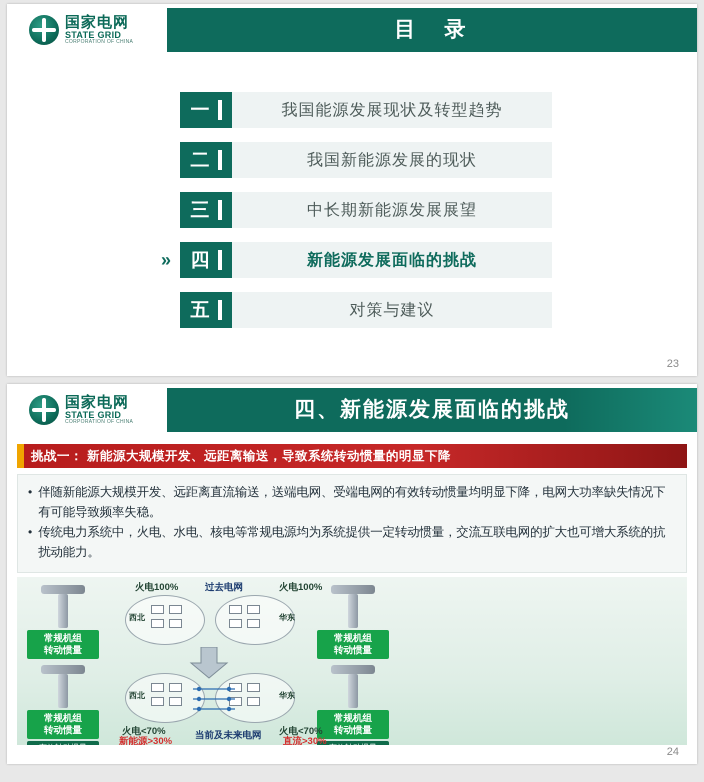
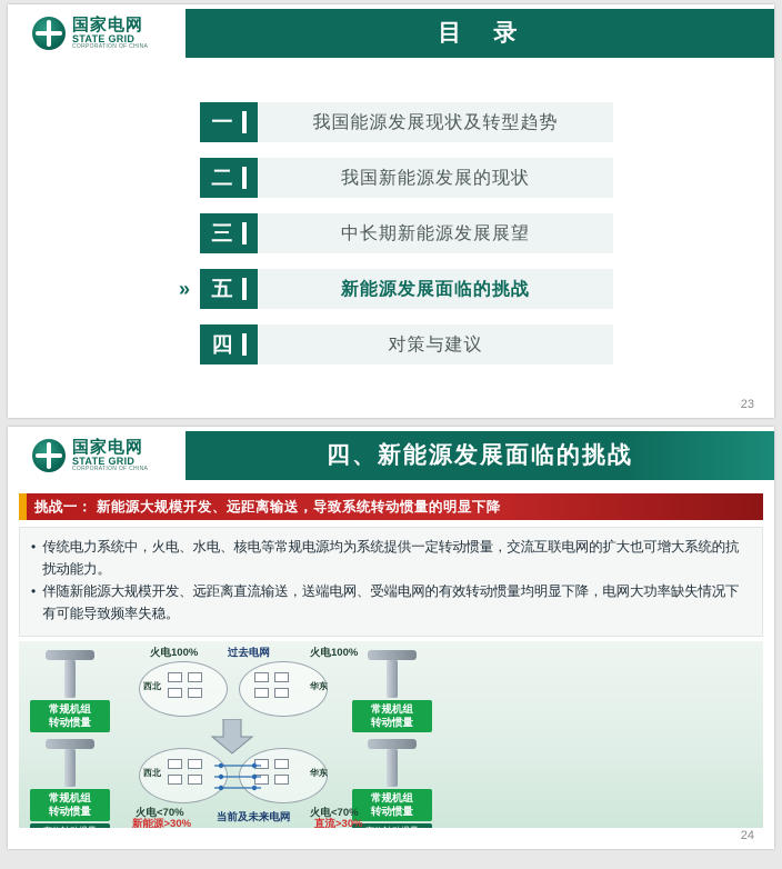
  国家电网
  STATE GRID
  目 录
  一
  我国能源发展现状及转型趋势
  二
  我国新能源发展的现状
  三
  中长期新能源发展展望
  »
- 四
+ 五
  新能源发展面临的挑战
- 五
+ 四
  对策与建议
  23
  国家电网
  STATE GRID
  四、新能源发展面临的挑战
  挑战一： 新能源大规模开发、远距离输送，导致系统转动惯量的明显下降
  •
- 伴随新能源大规模开发、远距离直流输送，送端电网、受端电网的有效转动惯量均明显下降，电网大功率缺失情况下有可能导致频率失稳。
+ 传统电力系统中，火电、水电、核电等常规电源均为系统提供一定转动惯量，交流互联电网的扩大也可增大系统的抗扰动能力。
  •
- 传统电力系统中，火电、水电、核电等常规电源均为系统提供一定转动惯量，交流互联电网的扩大也可增大系统的抗扰动能力。
+ 伴随新能源大规模开发、远距离直流输送，送端电网、受端电网的有效转动惯量均明显下降，电网大功率缺失情况下有可能导致频率失稳。
  火电100%
  过去电网
  火电100%
  常规机组
  转动惯量
  常规机组
  转动惯量
  西北
  华东
  常规机组
  转动惯量
  常规机组
  转动惯量
  西北
  华东
  火电<70%
  新能源>30%
  当前及未来电网
  火电<70%
  直流>30%
  24
